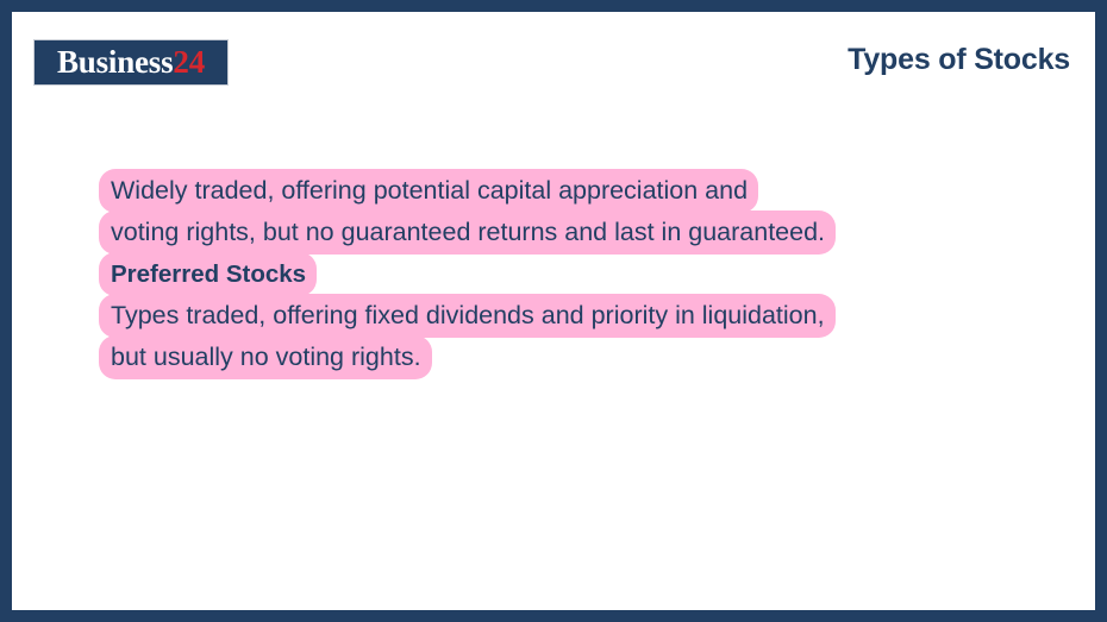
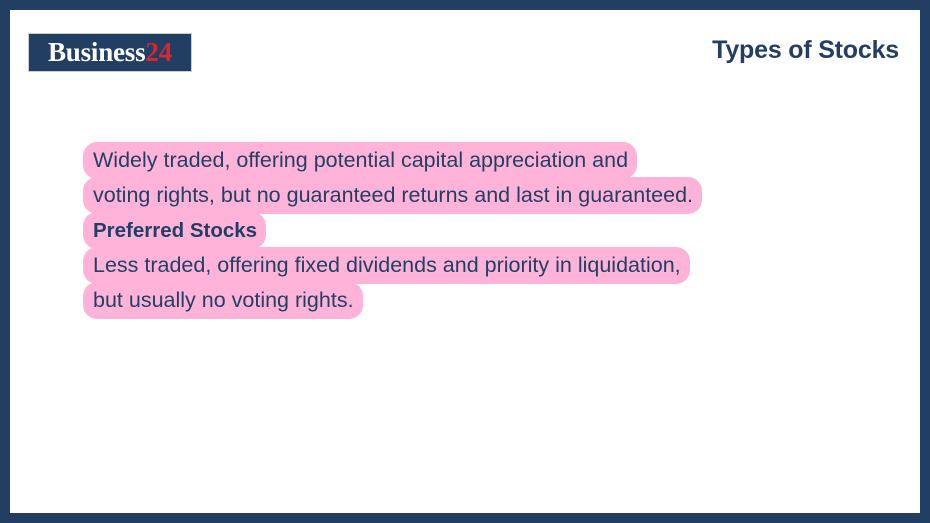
  Business24
  Types of Stocks
  Widely traded, offering potential capital appreciation and
  voting rights, but no guaranteed returns and last in guaranteed.
  Preferred Stocks
- Types traded, offering fixed dividends and priority in liquidation,
+ Less traded, offering fixed dividends and priority in liquidation,
  but usually no voting rights.
